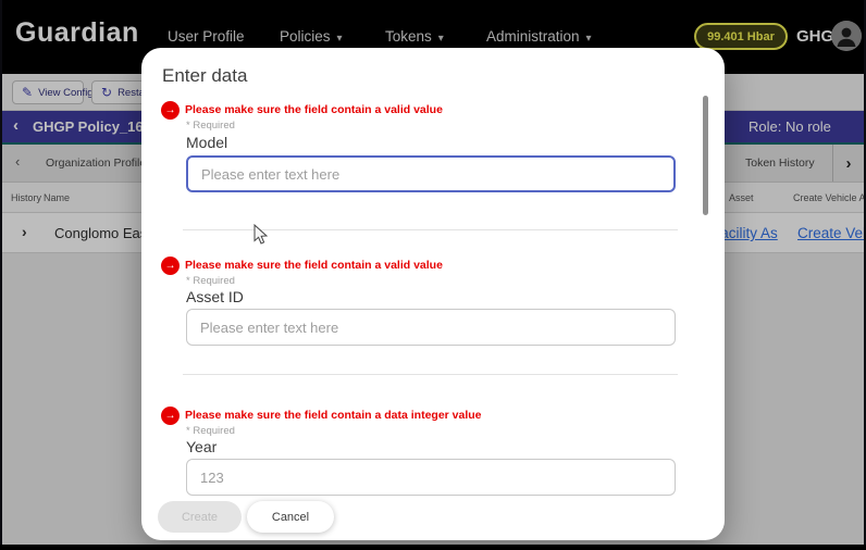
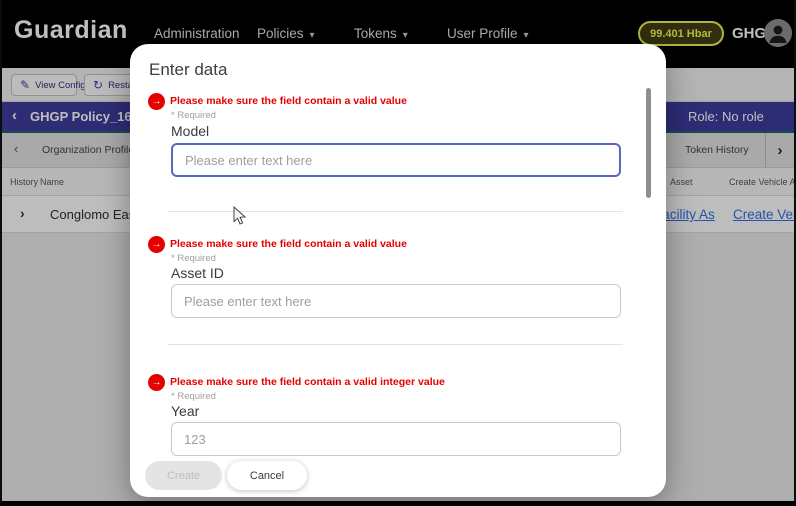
  Guardian
- User Profile
+ Administration
  Policies ▾
  Tokens ▾
- Administration ▾
+ User Profile ▾
  99.401 Hbar
  GHG
  ✎
  View Config
  ↻
  ‹
  GHGP Policy_16
  Role: No role
  ‹
  Organization Profil
  Token History
  ›
  History
  Name
  Asset
  Create Vehicle A
  ›
  Conglomo Ea
  acility As
  Create Ve
  Enter data
  →
  Please make sure the field contain a valid value
  * Required
  Model
  Please enter text here
  →
  Please make sure the field contain a valid value
  * Required
  Asset ID
  Please enter text here
  →
- Please make sure the field contain a data integer value
+ Please make sure the field contain a valid integer value
  * Required
  Year
  123
  Create
  Cancel
